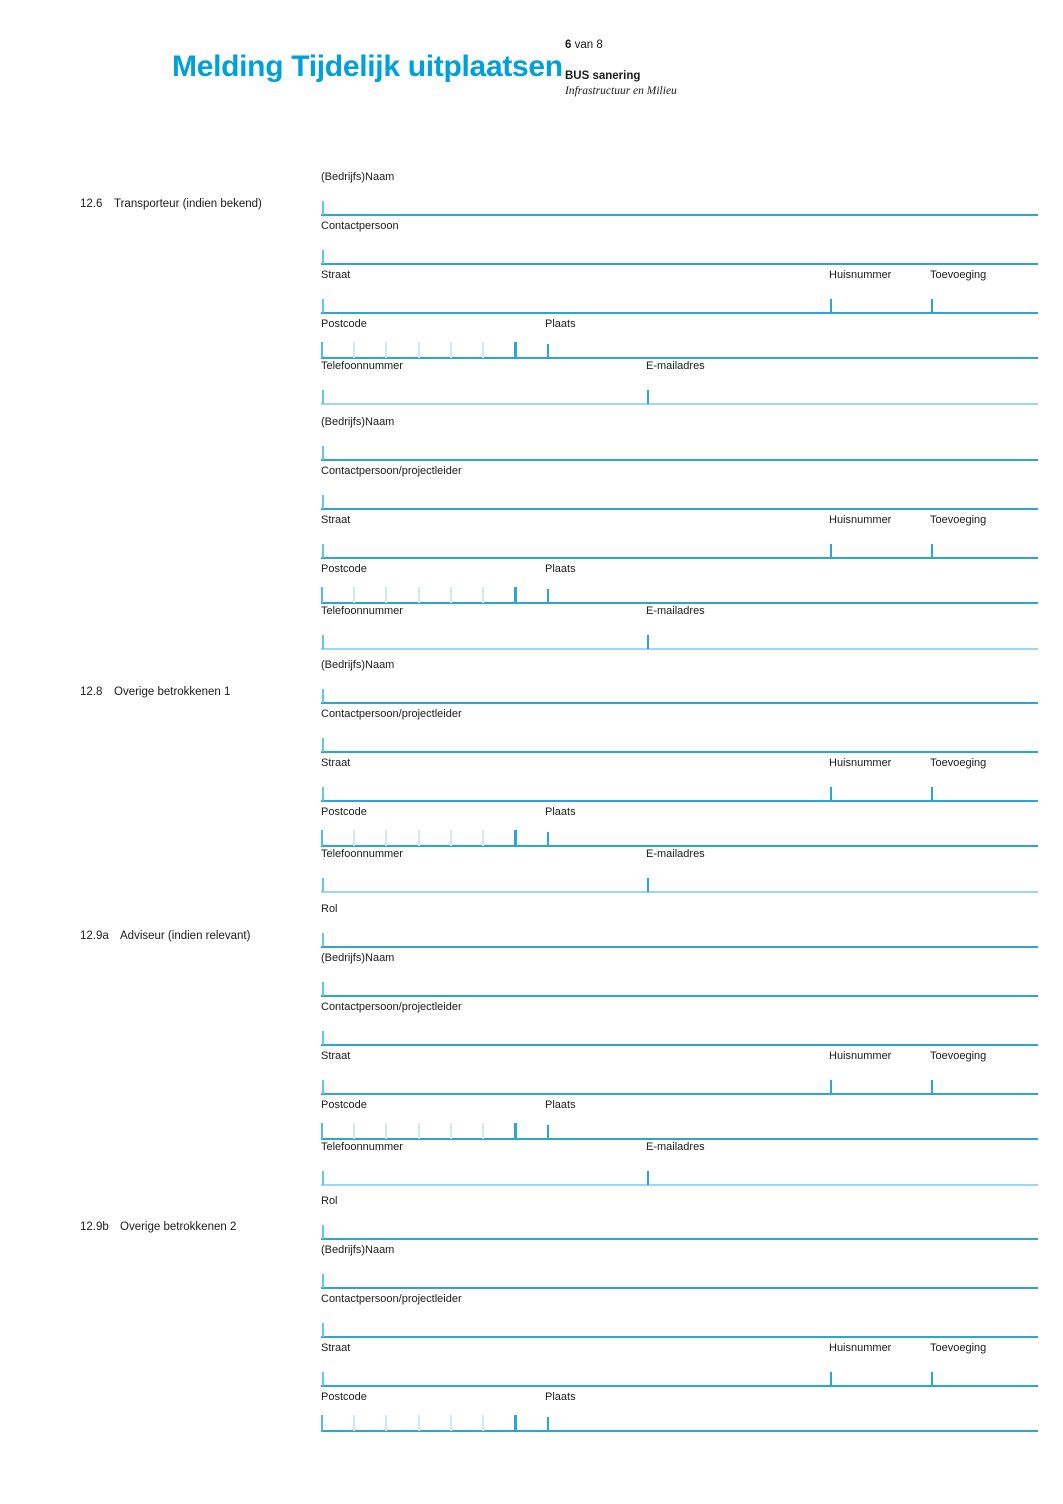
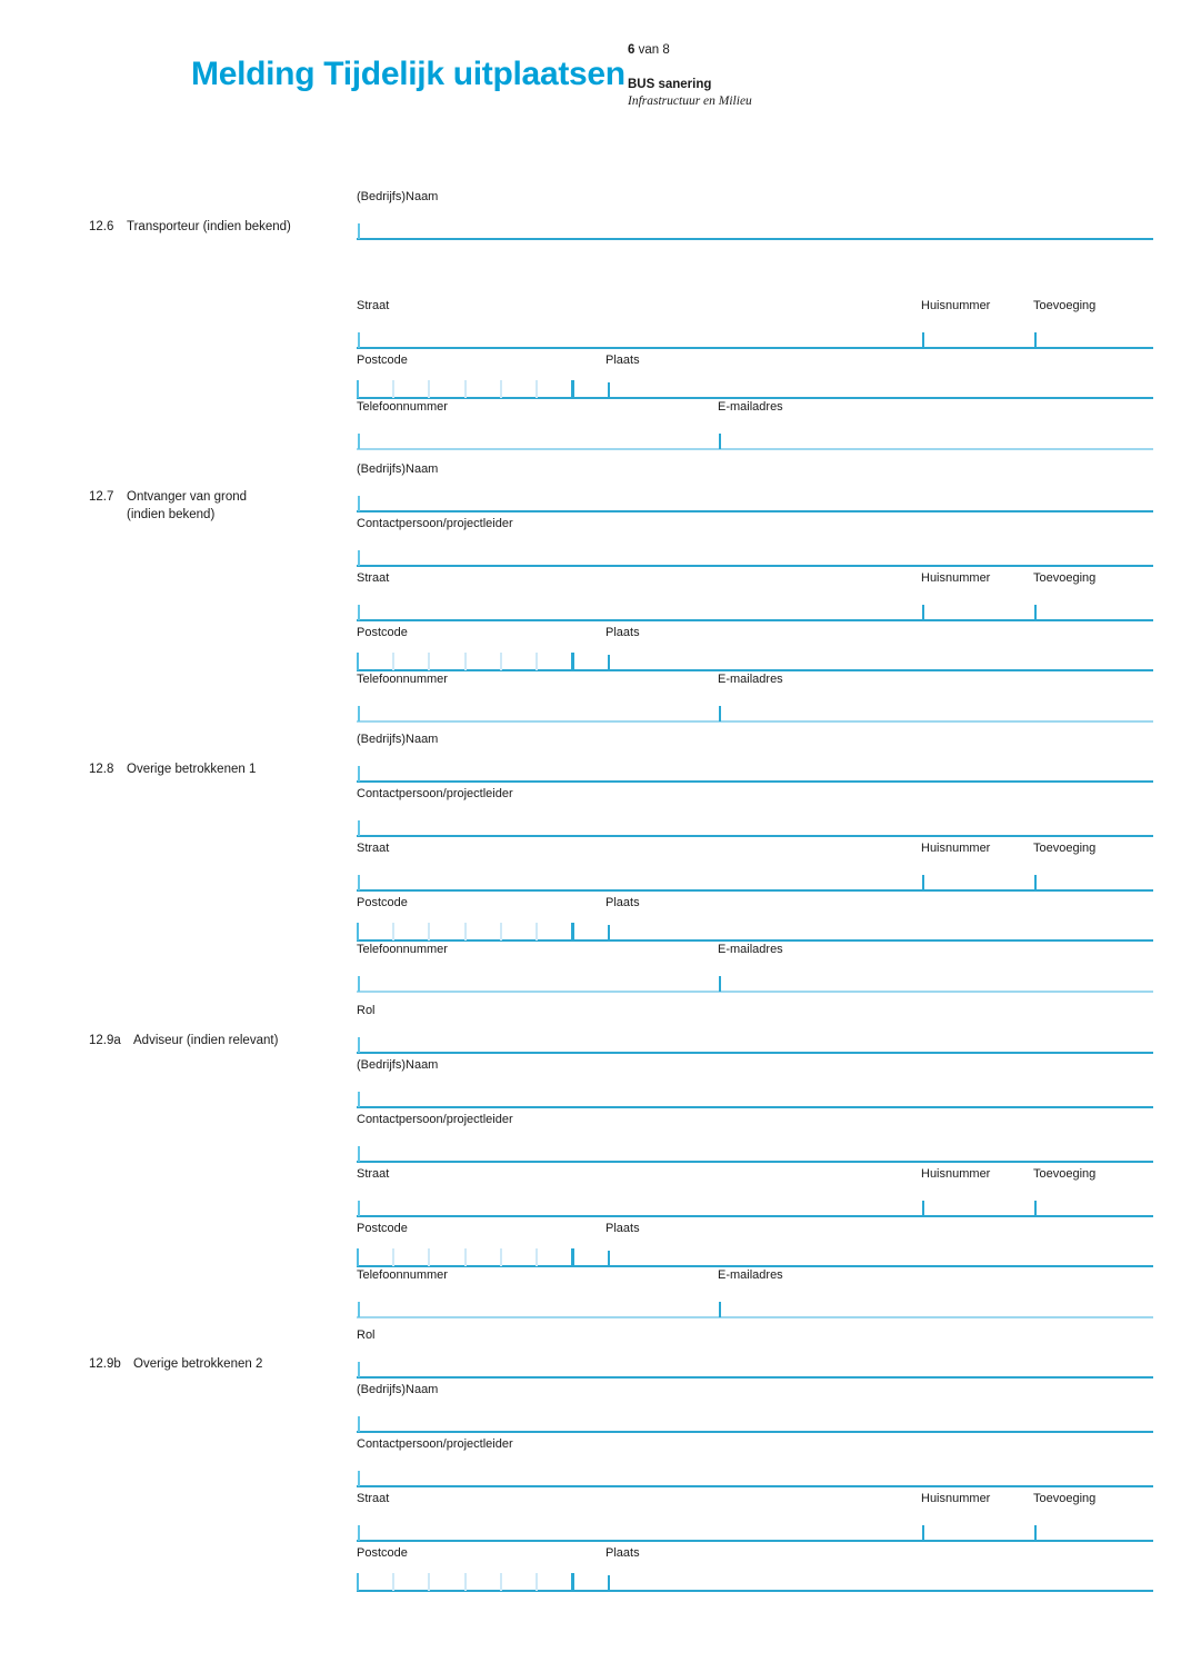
  Melding Tijdelijk uitplaatse
  6 van 8
  BUS sanering
  Infrastructuur en Milieu
  12.6 Transporteur (indien bekend)
  (Bedrijfs)Naam
- Contactpersoon
  Straat
  Huisnummer
  Toevoeging
  Postcode
  Plaats
  Telefoonnummer
  E-mailadres
+ 12.7 Ontvanger van grond
+ (indien bekend)
  (Bedrijfs)Naam
  Contactpersoon/projectleider
  Straat
  Huisnummer
  Toevoeging
  Postcode
  Plaats
  Telefoonnummer
  E-mailadres
  12.8 Overige betrokkenen 1
  (Bedrijfs)Naam
  Contactpersoon/projectleider
  Straat
  Huisnummer
  Toevoeging
  Postcode
  Plaats
  Telefoonnummer
  E-mailadres
  12.9a Adviseur (indien relevant)
  Rol
  (Bedrijfs)Naam
  Contactpersoon/projectleider
  Straat
  Huisnummer
  Toevoeging
  Postcode
  Plaats
  Telefoonnummer
  E-mailadres
  12.9b Overige betrokkenen 2
  Rol
  (Bedrijfs)Naam
  Contactpersoon/projectleider
  Straat
  Huisnummer
  Toevoeging
  Postcode
  Plaats
